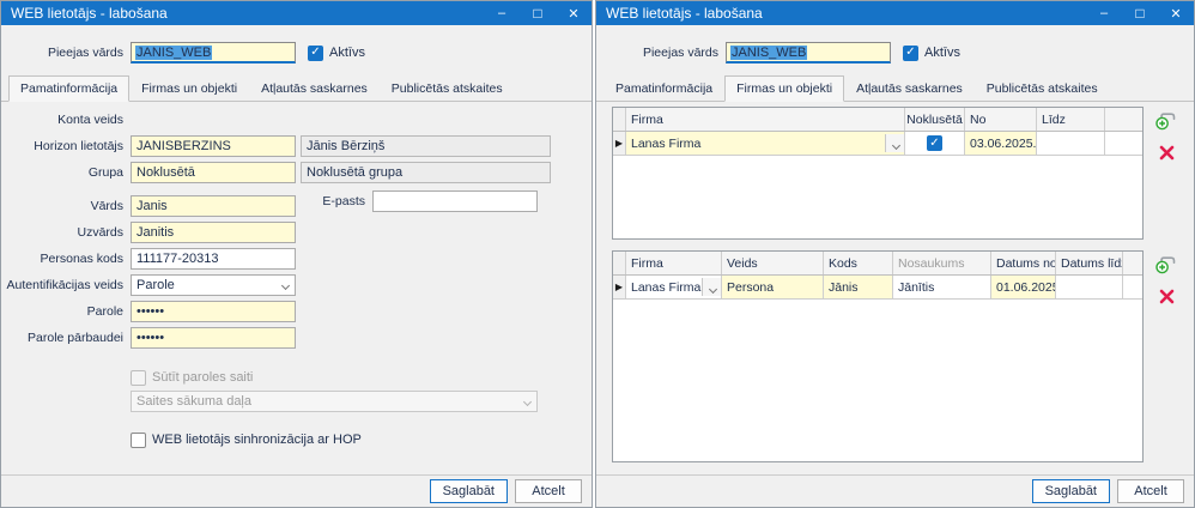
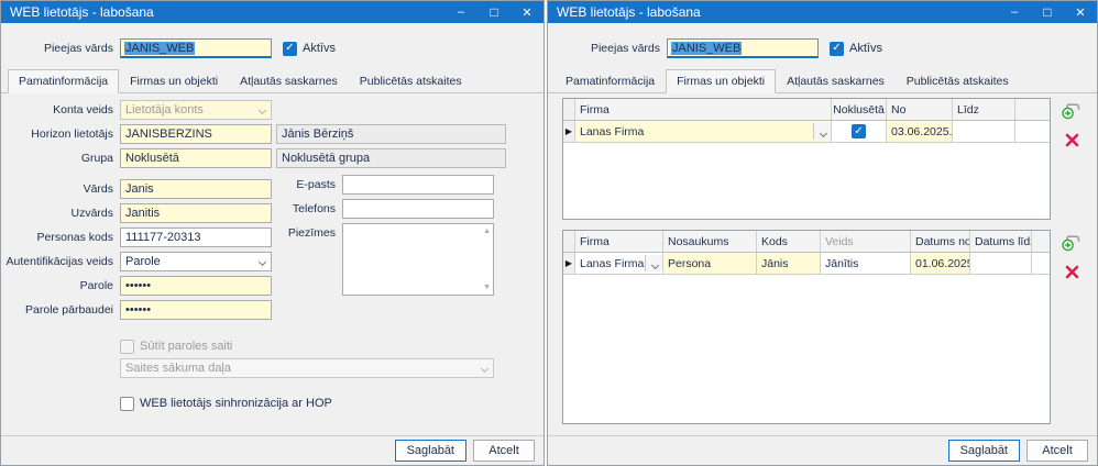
  WEB lietotājs - labošana
  –
  □
  ✕
  Pieejas vārds
  JANIS_WEB
  Aktīvs
  Pamatinformācija
  Firmas un objekti
  Atļautās saskarnes
  Publicētās atskaites
  Konta veids
+ Lietotāja konts
  Horizon lietotājs
  JANISBERZINS
  Jānis Bērziņš
  Grupa
  Noklusētā
  Noklusētā grupa
  Vārds
  Janis
  Uzvārds
  Janitis
  Personas kods
  111177-20313
  Autentifikācijas veids
  Parole
  Parole
  ••••••
  Parole pārbaudei
  ••••••
  E-pasts
+ Telefons
+ Piezīmes
  Sūtīt paroles saiti
  Saites sākuma daļa
  WEB lietotājs sinhronizācija ar HOP
  Saglabāt
  Atcelt
  WEB lietotājs - labošana
  –
  □
  ✕
  Pieejas vārds
  JANIS_WEB
  Aktīvs
  Pamatinformācija
  Firmas un objekti
  Atļautās saskarnes
  Publicētās atskaites
  Firma
  Noklusētā
  No
  Līdz
  ▶
  Lanas Firma
  03.06.2025.
  Firma
- Veids
+ Nosaukums
  Kods
- Nosaukums
+ Veids
  Datums no
  Datums līd
  ▶
  Lanas Firma
  Persona
  Jānis
  Jānītis
  01.06.2025
  Saglabāt
  Atcelt
